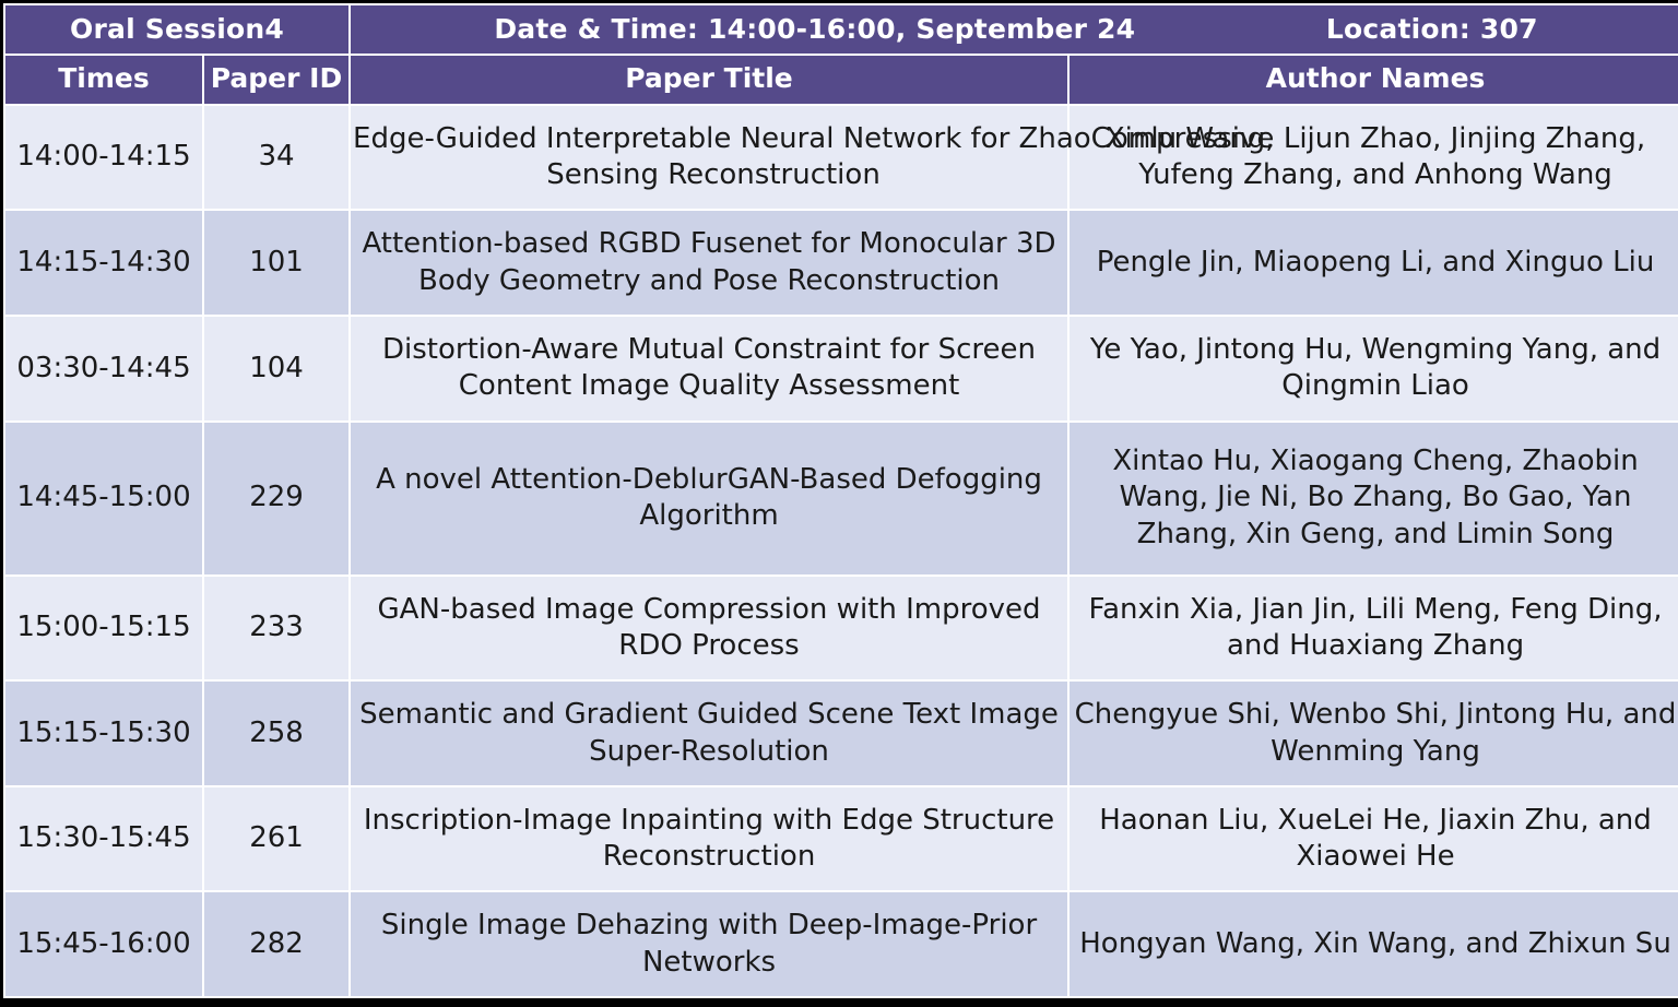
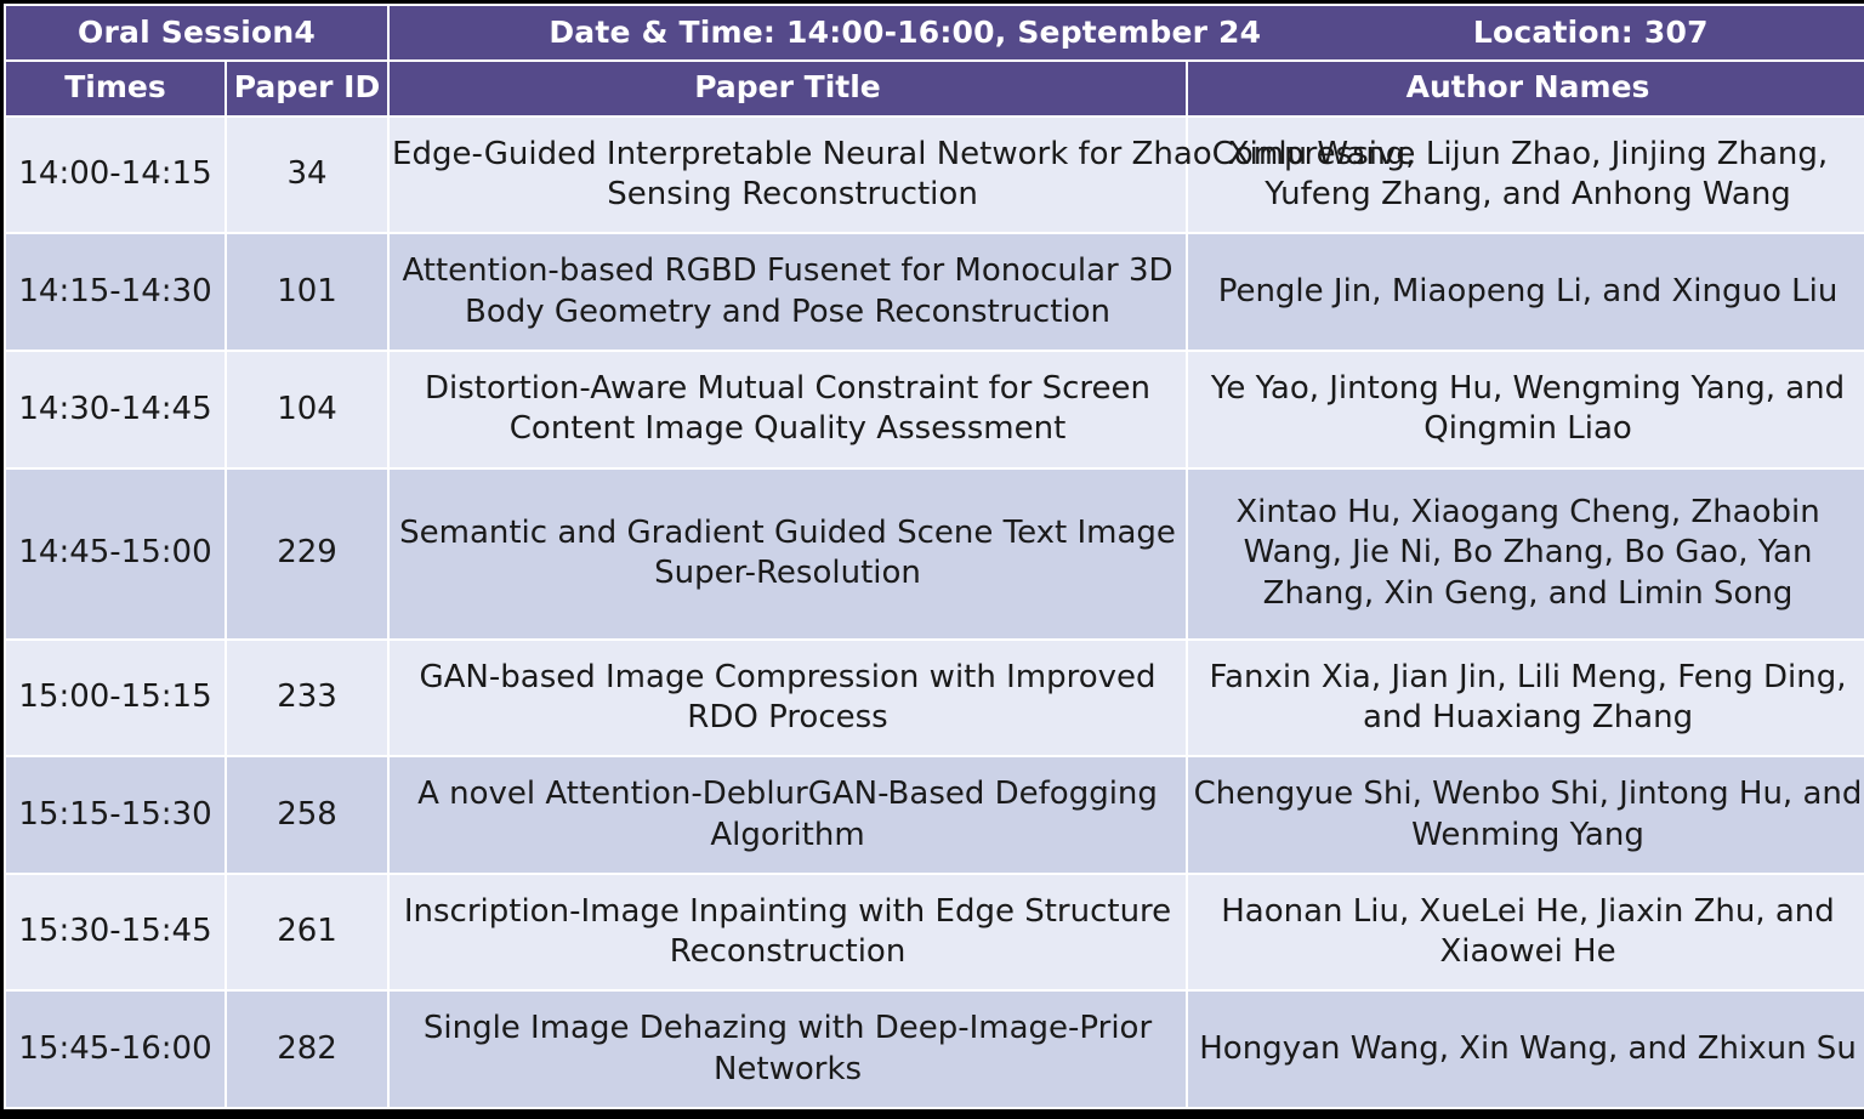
  Oral Session4	Date & Time: 14:00-16:00, September 24 Location: 307
  Times	Paper ID	Paper Title	Author Names
  14:00-14:15	34	Edge-Guided Interpretable Neural Network for ZhaoCompressive Sensing Reconstruction	Xinlu Wang, Lijun Zhao, Jinjing Zhang, Yufeng Zhang, and Anhong Wang
  14:15-14:30	101	Attention-based RGBD Fusenet for Monocular 3D Body Geometry and Pose Reconstruction	Pengle Jin, Miaopeng Li, and Xinguo Liu
- 03:30-14:45	104	Distortion-Aware Mutual Constraint for Screen Content Image Quality Assessment	Ye Yao, Jintong Hu, Wengming Yang, and Qingmin Liao
+ 14:30-14:45	104	Distortion-Aware Mutual Constraint for Screen Content Image Quality Assessment	Ye Yao, Jintong Hu, Wengming Yang, and Qingmin Liao
- 14:45-15:00	229	A novel Attention-DeblurGAN-Based Defogging Algorithm	Xintao Hu, Xiaogang Cheng, Zhaobin Wang, Jie Ni, Bo Zhang, Bo Gao, Yan Zhang, Xin Geng, and Limin Song
+ 14:45-15:00	229	Semantic and Gradient Guided Scene Text Image Super-Resolution	Xintao Hu, Xiaogang Cheng, Zhaobin Wang, Jie Ni, Bo Zhang, Bo Gao, Yan Zhang, Xin Geng, and Limin Song
  15:00-15:15	233	GAN-based Image Compression with Improved RDO Process	Fanxin Xia, Jian Jin, Lili Meng, Feng Ding, and Huaxiang Zhang
- 15:15-15:30	258	Semantic and Gradient Guided Scene Text Image Super-Resolution	Chengyue Shi, Wenbo Shi, Jintong Hu, and Wenming Yang
+ 15:15-15:30	258	A novel Attention-DeblurGAN-Based Defogging Algorithm	Chengyue Shi, Wenbo Shi, Jintong Hu, and Wenming Yang
  15:30-15:45	261	Inscription-Image Inpainting with Edge Structure Reconstruction	Haonan Liu, XueLei He, Jiaxin Zhu, and Xiaowei He
  15:45-16:00	282	Single Image Dehazing with Deep-Image-Prior Networks	Hongyan Wang, Xin Wang, and Zhixun Su
